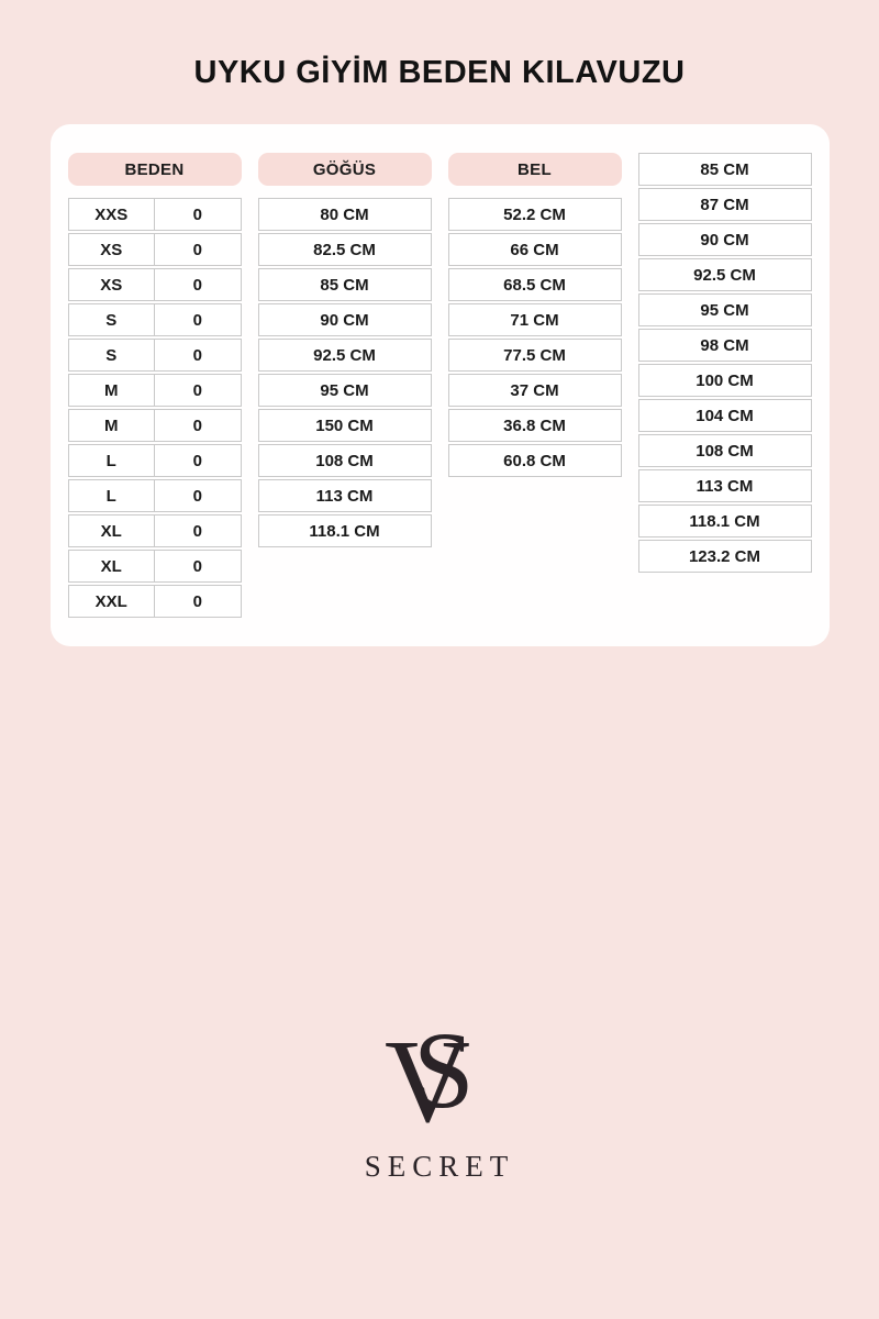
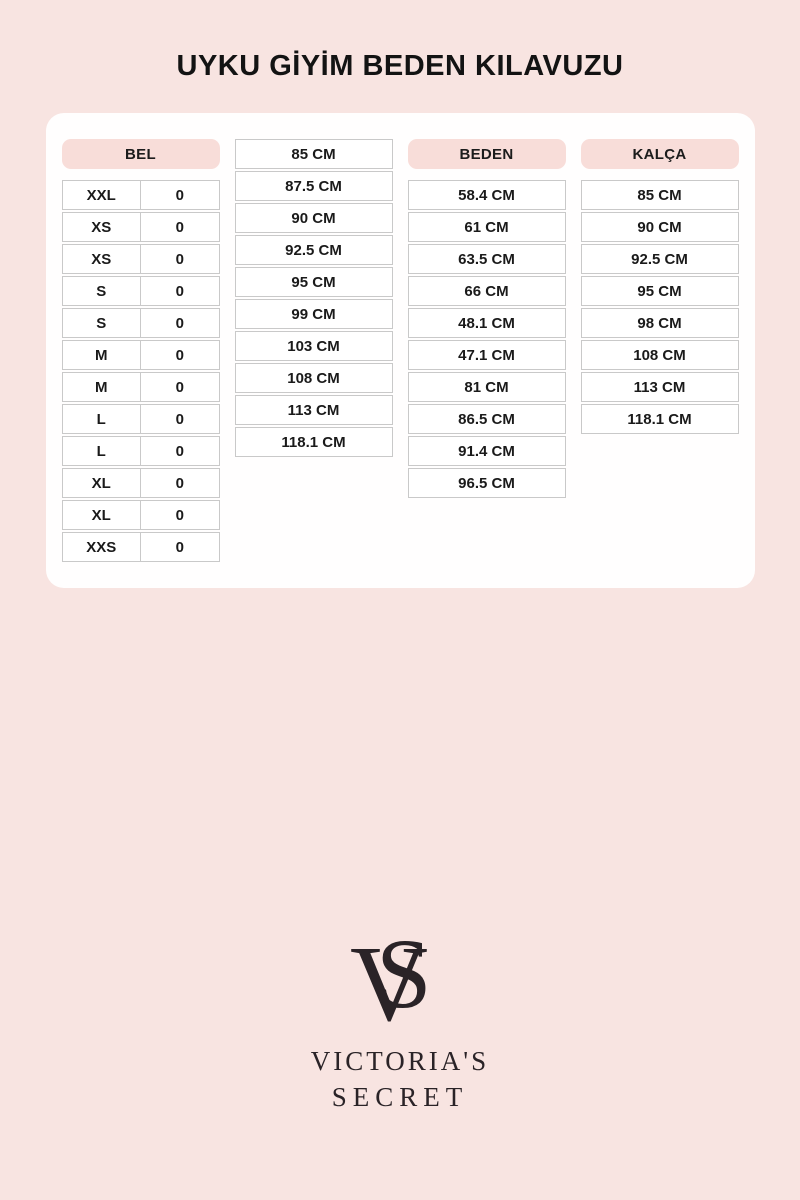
  UYKU GİYİM BEDEN KILAVUZU
- BEDEN
+ BEL
- XXS
+ XXL
  0
  XS
  0
  XS
  0
  S
  0
  S
  0
  M
  0
  M
  0
  L
  0
  L
  0
  XL
  0
  XL
  0
- XXL
+ XXS
  0
- GÖĞÜS
- 80 CM
- 82.5 CM
  85 CM
+ 87.5 CM
  90 CM
  92.5 CM
  95 CM
+ 99 CM
- 150 CM
+ 103 CM
  108 CM
  113 CM
  118.1 CM
- BEL
+ BEDEN
+ 58.4 CM
+ 61 CM
- 52.2 CM
+ 63.5 CM
  66 CM
- 68.5 CM
+ 48.1 CM
- 71 CM
- 77.5 CM
+ 47.1 CM
- 37 CM
+ 81 CM
- 36.8 CM
+ 86.5 CM
+ 91.4 CM
- 60.8 CM
+ 96.5 CM
+ KALÇA
  85 CM
- 87 CM
  90 CM
  92.5 CM
  95 CM
  98 CM
- 100 CM
- 104 CM
  108 CM
  113 CM
  118.1 CM
- 123.2 CM
  S
  V
+ VICTORIA'S
  SECRET
